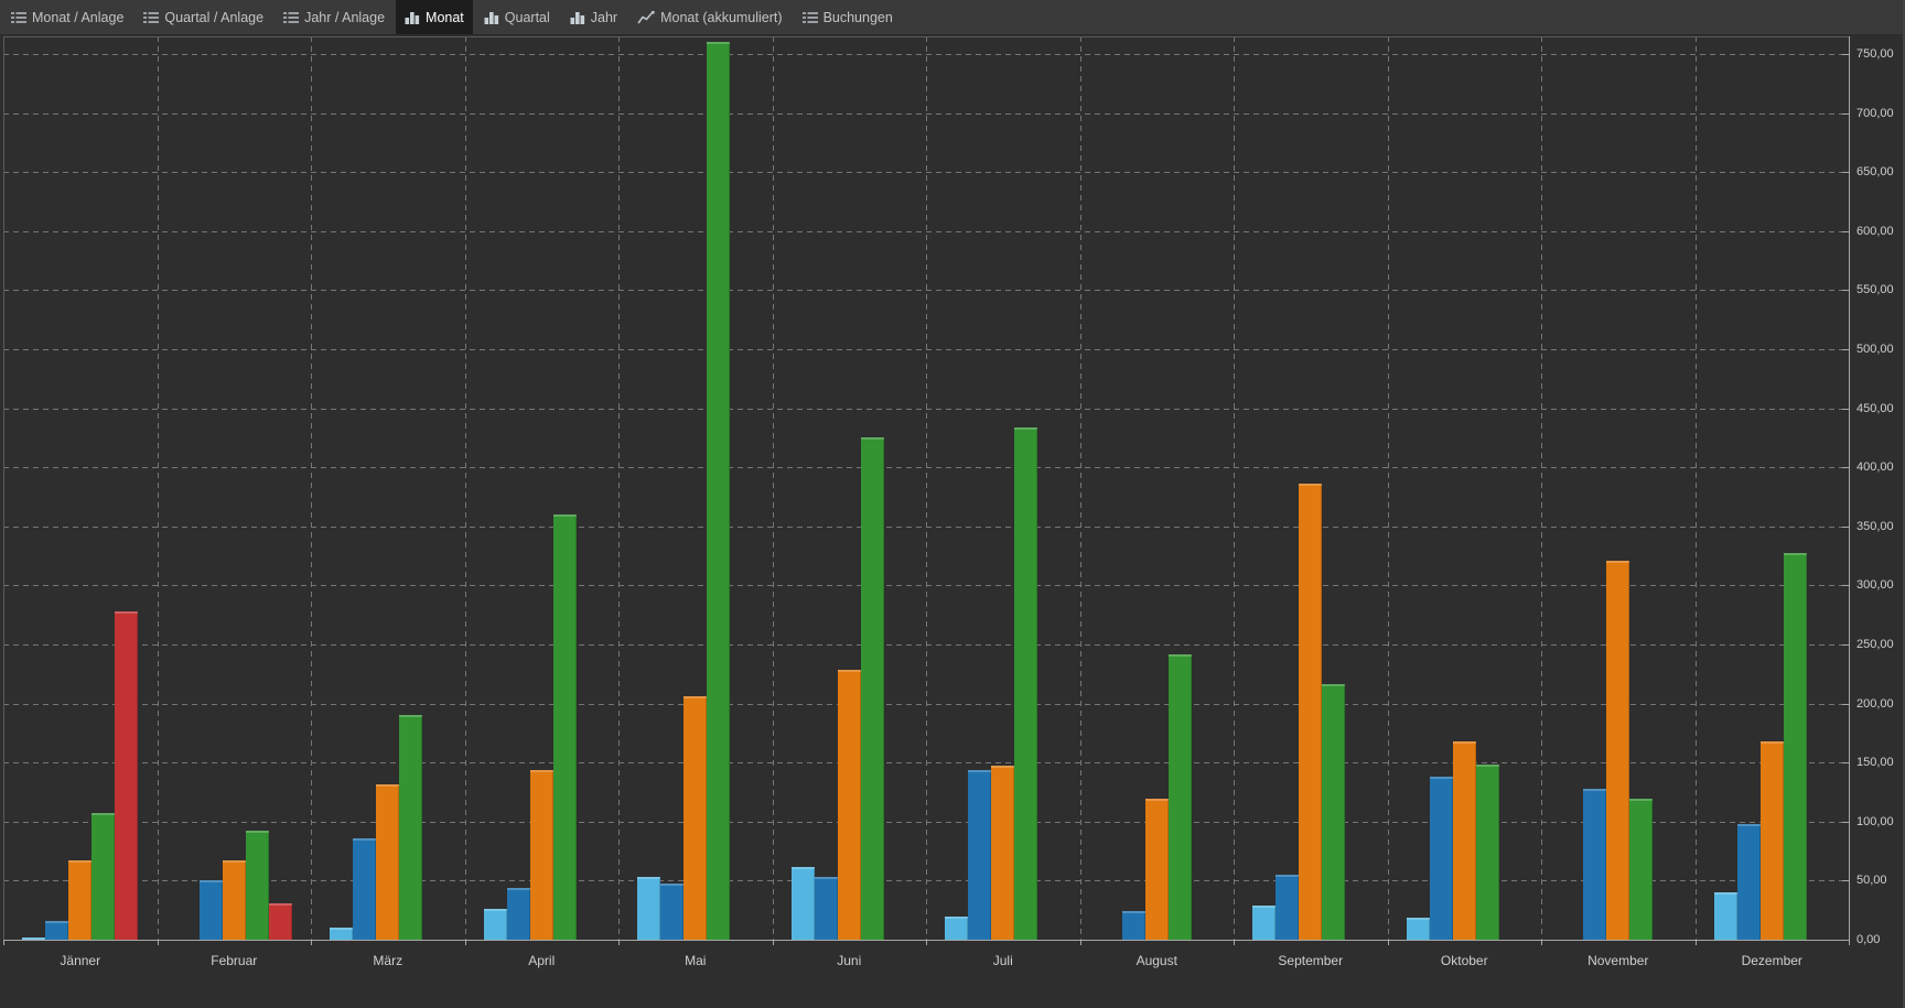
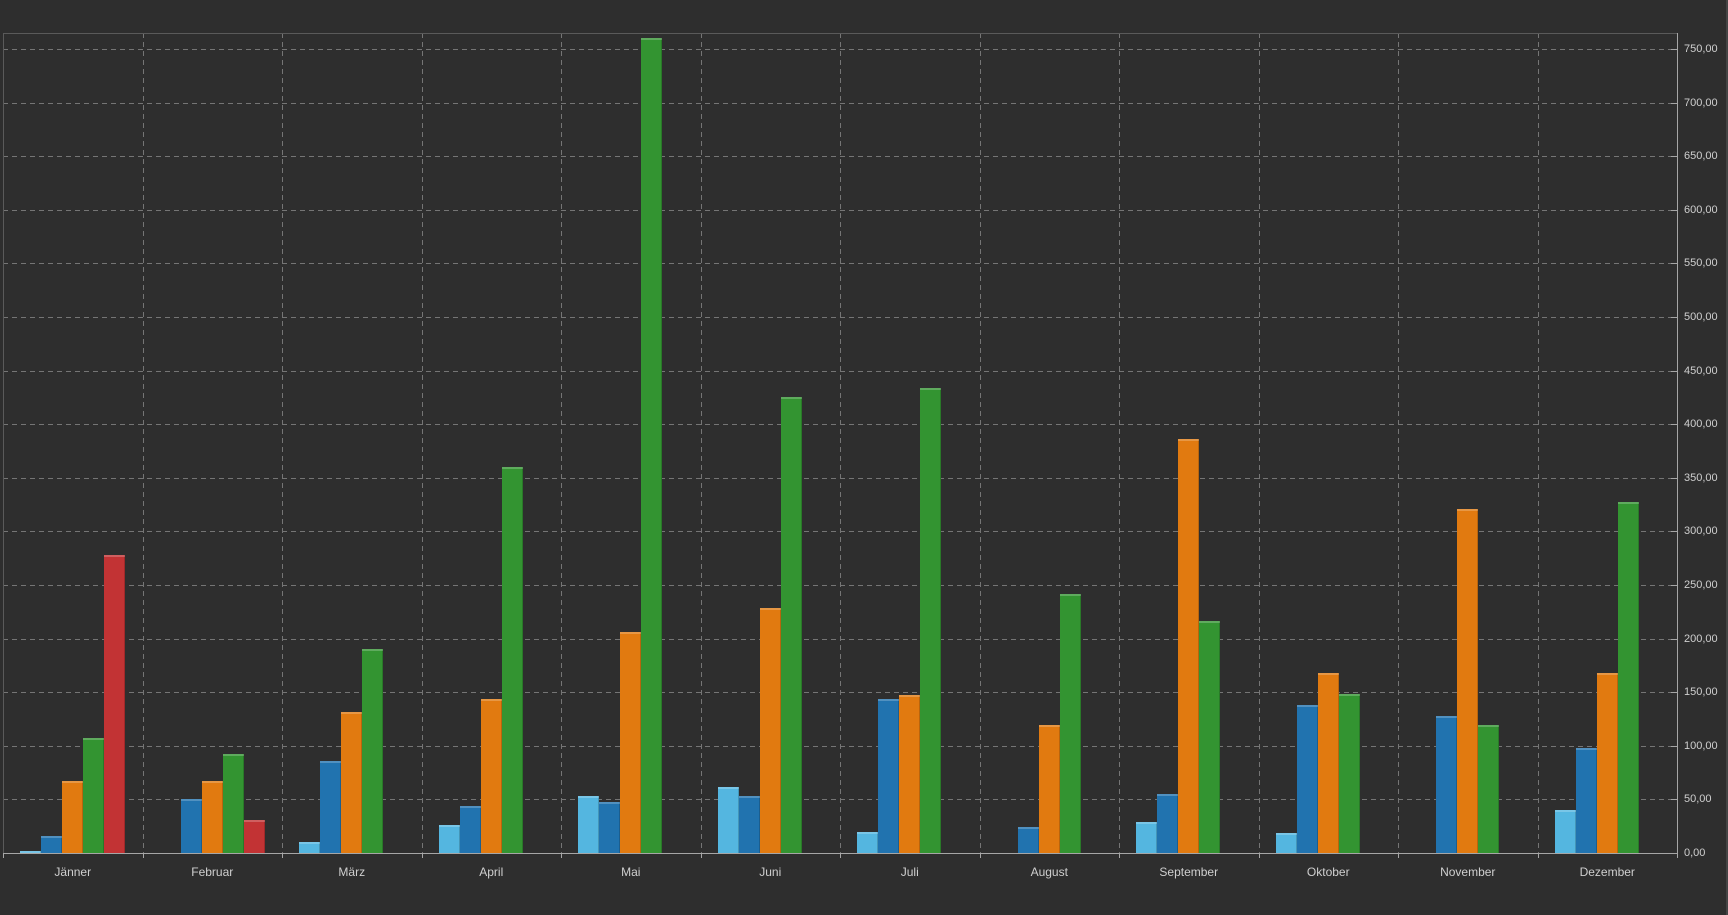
- Monat / Anlage
- Quartal / Anlage
- Jahr / Anlage
- Monat
- Quartal
- Jahr
- Monat (akkumuliert)
- Buchungen
  0,00
  50,00
  100,00
  150,00
  200,00
  250,00
  300,00
  350,00
  400,00
  450,00
  500,00
  550,00
  600,00
  650,00
  700,00
  750,00
  Jänner
  Februar
  März
  April
  Mai
  Juni
  Juli
  August
  September
  Oktober
  November
  Dezember
